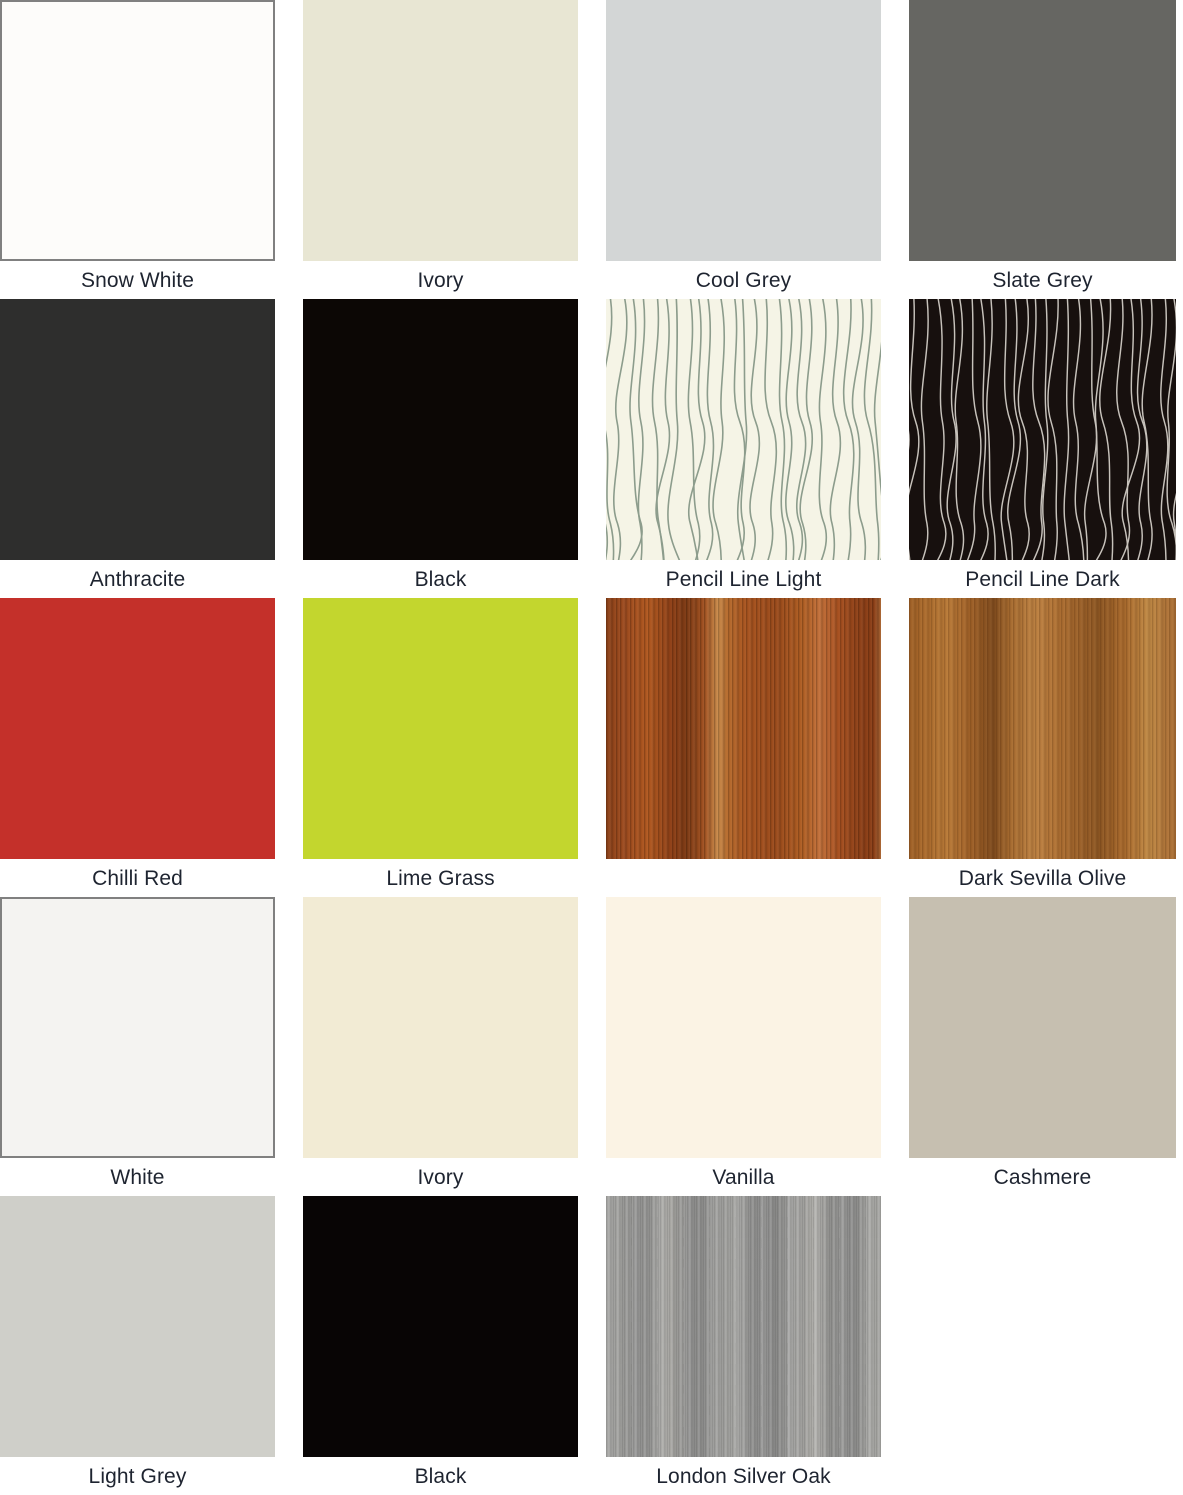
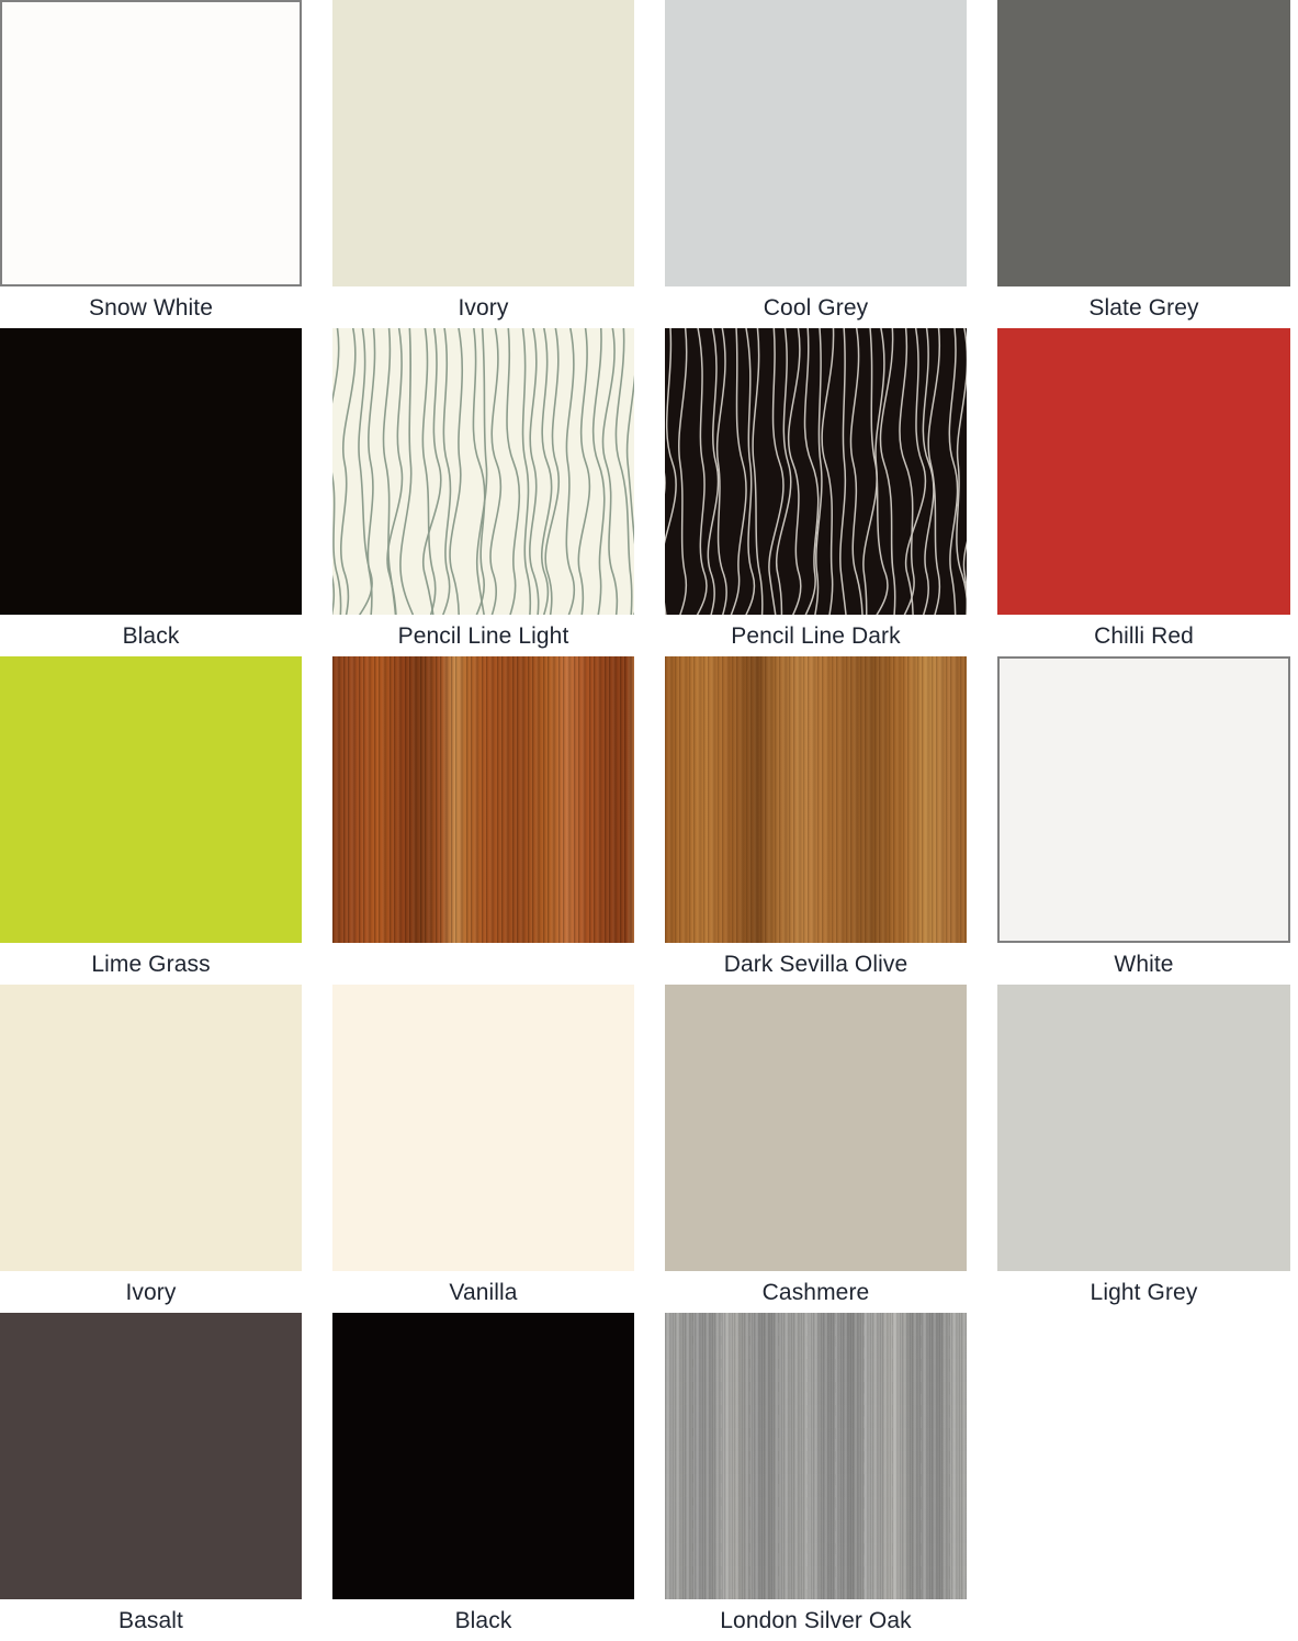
  Snow White
  Ivory
  Cool Grey
  Slate Grey
- Anthracite
  Black
  Pencil Line Light
  Pencil Line Dark
  Chilli Red
  Lime Grass
  Dark Sevilla Olive
  White
  Ivory
  Vanilla
  Cashmere
  Light Grey
+ Basalt
  Black
  London Silver Oak
